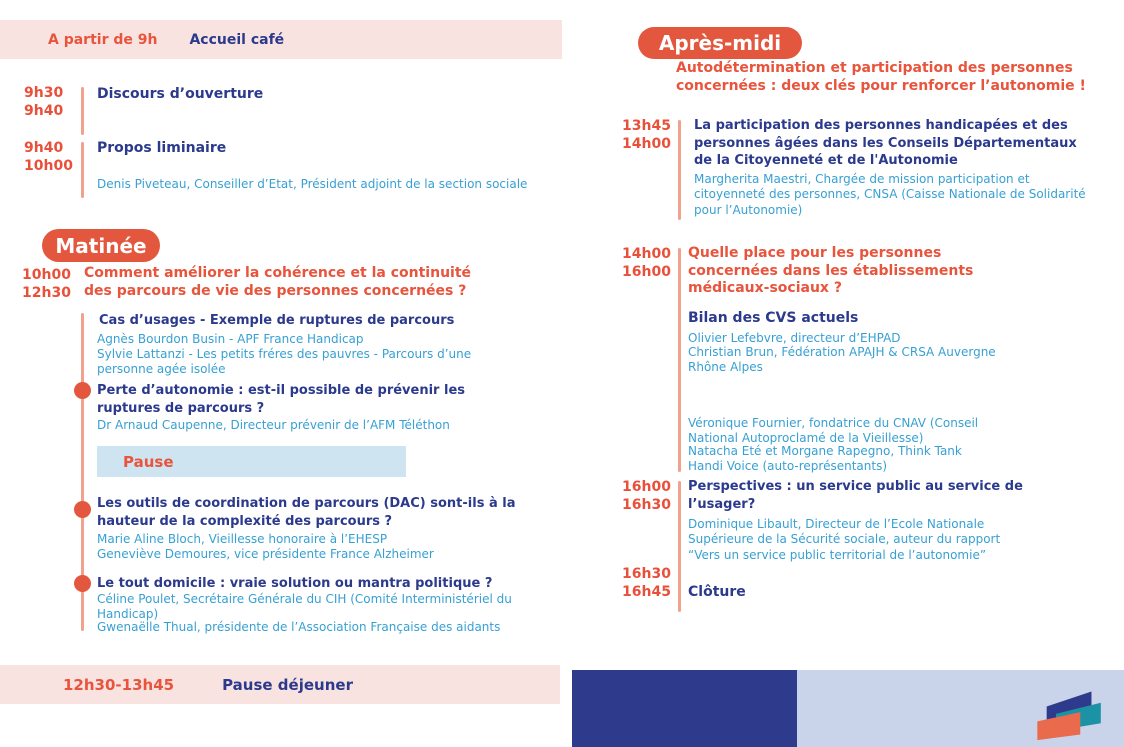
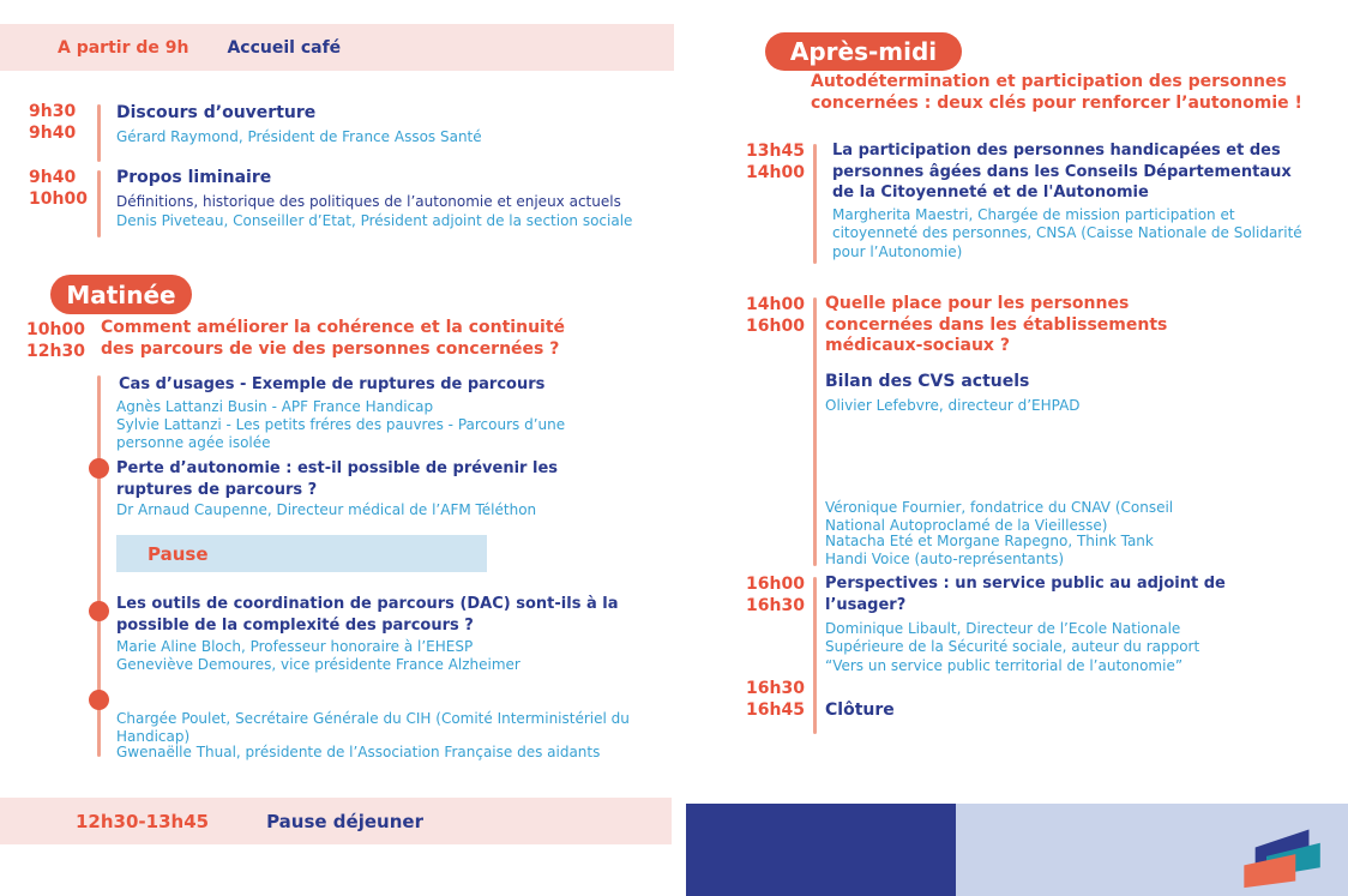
  A partir de 9h
  Accueil café
  9h30
  9h40
  Discours d’ouverture
+ Gérard Raymond, Président de France Assos Santé
  9h40
  10h00
  Propos liminaire
+ Définitions, historique des politiques de l’autonomie et enjeux actuels
  Denis Piveteau, Conseiller d’Etat, Président adjoint de la section sociale
  Matinée
  10h00
  12h30
  Comment améliorer la cohérence et la continuité des parcours de vie des personnes concernées ?
  Cas d’usages - Exemple de ruptures de parcours
- Agnès Bourdon Busin - APF France Handicap
+ Agnès Lattanzi Busin - APF France Handicap
  Sylvie Lattanzi - Les petits fréres des pauvres - Parcours d’une personne agée isolée
  Perte d’autonomie : est-il possible de prévenir les ruptures de parcours ?
- Dr Arnaud Caupenne, Directeur prévenir de l’AFM Téléthon
+ Dr Arnaud Caupenne, Directeur médical de l’AFM Téléthon
  Pause
- Les outils de coordination de parcours (DAC) sont-ils à la hauteur de la complexité des parcours ?
+ Les outils de coordination de parcours (DAC) sont-ils à la possible de la complexité des parcours ?
- Marie Aline Bloch, Vieillesse honoraire à l’EHESP
+ Marie Aline Bloch, Professeur honoraire à l’EHESP
  Geneviève Demoures, vice présidente France Alzheimer
- Le tout domicile : vraie solution ou mantra politique ?
- Céline Poulet, Secrétaire Générale du CIH (Comité Interministériel du Handicap)
+ Chargée Poulet, Secrétaire Générale du CIH (Comité Interministériel du Handicap)
  Gwenaëlle Thual, présidente de l’Association Française des aidants
  12h30-13h45
  Pause déjeuner
  Après-midi
  Autodétermination et participation des personnes concernées : deux clés pour renforcer l’autonomie !
  13h45
  14h00
  La participation des personnes handicapées et des personnes âgées dans les Conseils Départementaux de la Citoyenneté et de l'Autonomie
  Margherita Maestri, Chargée de mission participation et citoyenneté des personnes, CNSA (Caisse Nationale de Solidarité pour l’Autonomie)
  14h00
  16h00
  Quelle place pour les personnes concernées dans les établissements médicaux-sociaux ?
  Bilan des CVS actuels
  Olivier Lefebvre, directeur d’EHPAD
- Christian Brun, Fédération APAJH & CRSA Auvergne Rhône Alpes
  Véronique Fournier, fondatrice du CNAV (Conseil National Autoproclamé de la Vieillesse)
  Natacha Eté et Morgane Rapegno, Think Tank Handi Voice (auto-représentants)
  16h00
  16h30
- Perspectives : un service public au service de l’usager?
+ Perspectives : un service public au adjoint de l’usager?
  Dominique Libault, Directeur de l’Ecole Nationale Supérieure de la Sécurité sociale, auteur du rapport “Vers un service public territorial de l’autonomie”
  16h30
  16h45
  Clôture
